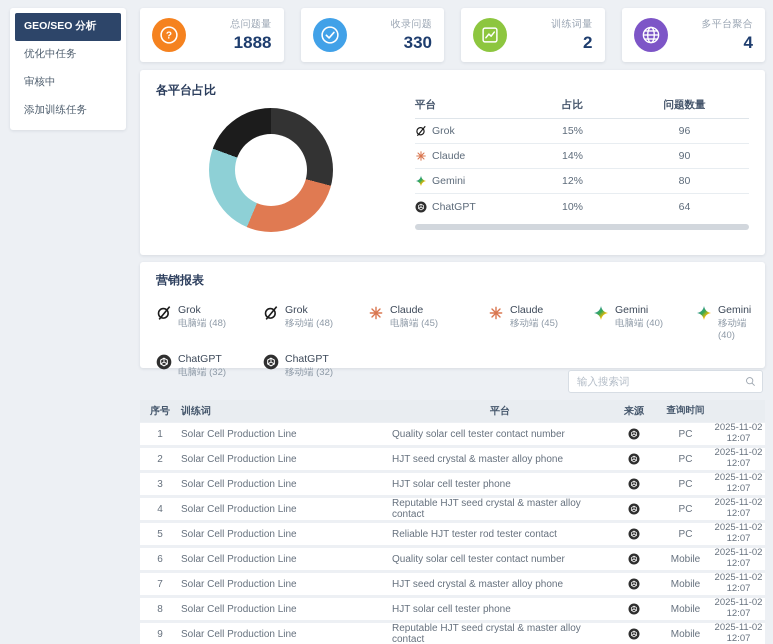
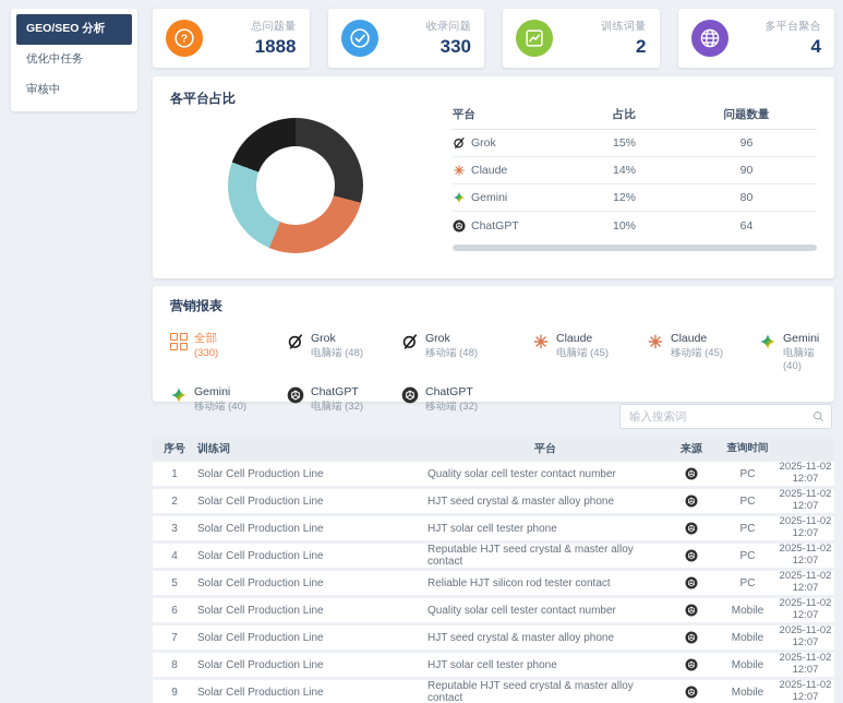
  GEO/SEO 分析
  优化中任务
  审核中
- 添加训练任务
  ?
  总问题量
  1888
  收录问题
  330
  训练词量
  2
  多平台聚合
  4
  各平台占比
  平台
  占比
  问题数量
  Grok
  15%
  96
  Claude
  14%
  90
  Gemini
  12%
  80
  ChatGPT
  10%
  64
  营销报表
+ 全部
+ (330)
  Grok
  电脑端 (48)
  Grok
  移动端 (48)
  Claude
  电脑端 (45)
  Claude
  移动端 (45)
  Gemini
  电脑端 (40)
  Gemini
  移动端 (40)
  ChatGPT
  电脑端 (32)
  ChatGPT
  移动端 (32)
  输入搜索词
  序号
  训练词
  平台
  来源
  查询时间
  1
  Solar Cell Production Line
  Quality solar cell tester contact number
  PC
  2025-11-02
  12:07
  2
  Solar Cell Production Line
  HJT seed crystal & master alloy phone
  PC
  2025-11-02
  12:07
  3
  Solar Cell Production Line
  HJT solar cell tester phone
  PC
  2025-11-02
  12:07
  4
  Solar Cell Production Line
  Reputable HJT seed crystal & master alloy contact
  PC
  2025-11-02
  12:07
  5
  Solar Cell Production Line
- Reliable HJT tester rod tester contact
+ Reliable HJT silicon rod tester contact
  PC
  2025-11-02
  12:07
  6
  Solar Cell Production Line
  Quality solar cell tester contact number
  Mobile
  2025-11-02
  12:07
  7
  Solar Cell Production Line
  HJT seed crystal & master alloy phone
  Mobile
  2025-11-02
  12:07
  8
  Solar Cell Production Line
  HJT solar cell tester phone
  Mobile
  2025-11-02
  12:07
  9
  Solar Cell Production Line
  Reputable HJT seed crystal & master alloy contact
  Mobile
  2025-11-02
  12:07
